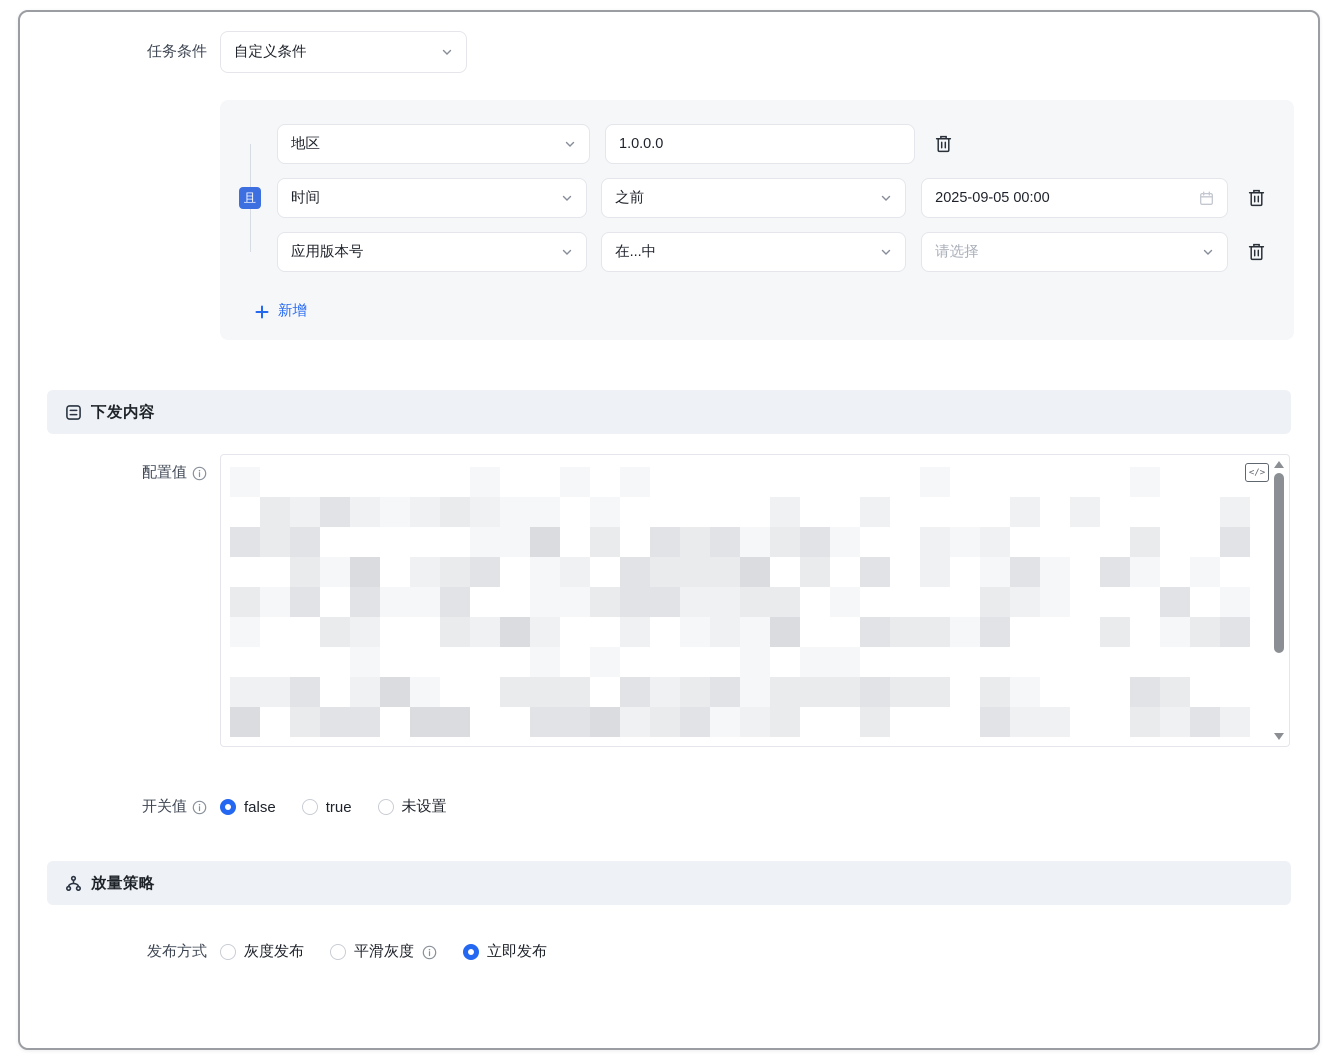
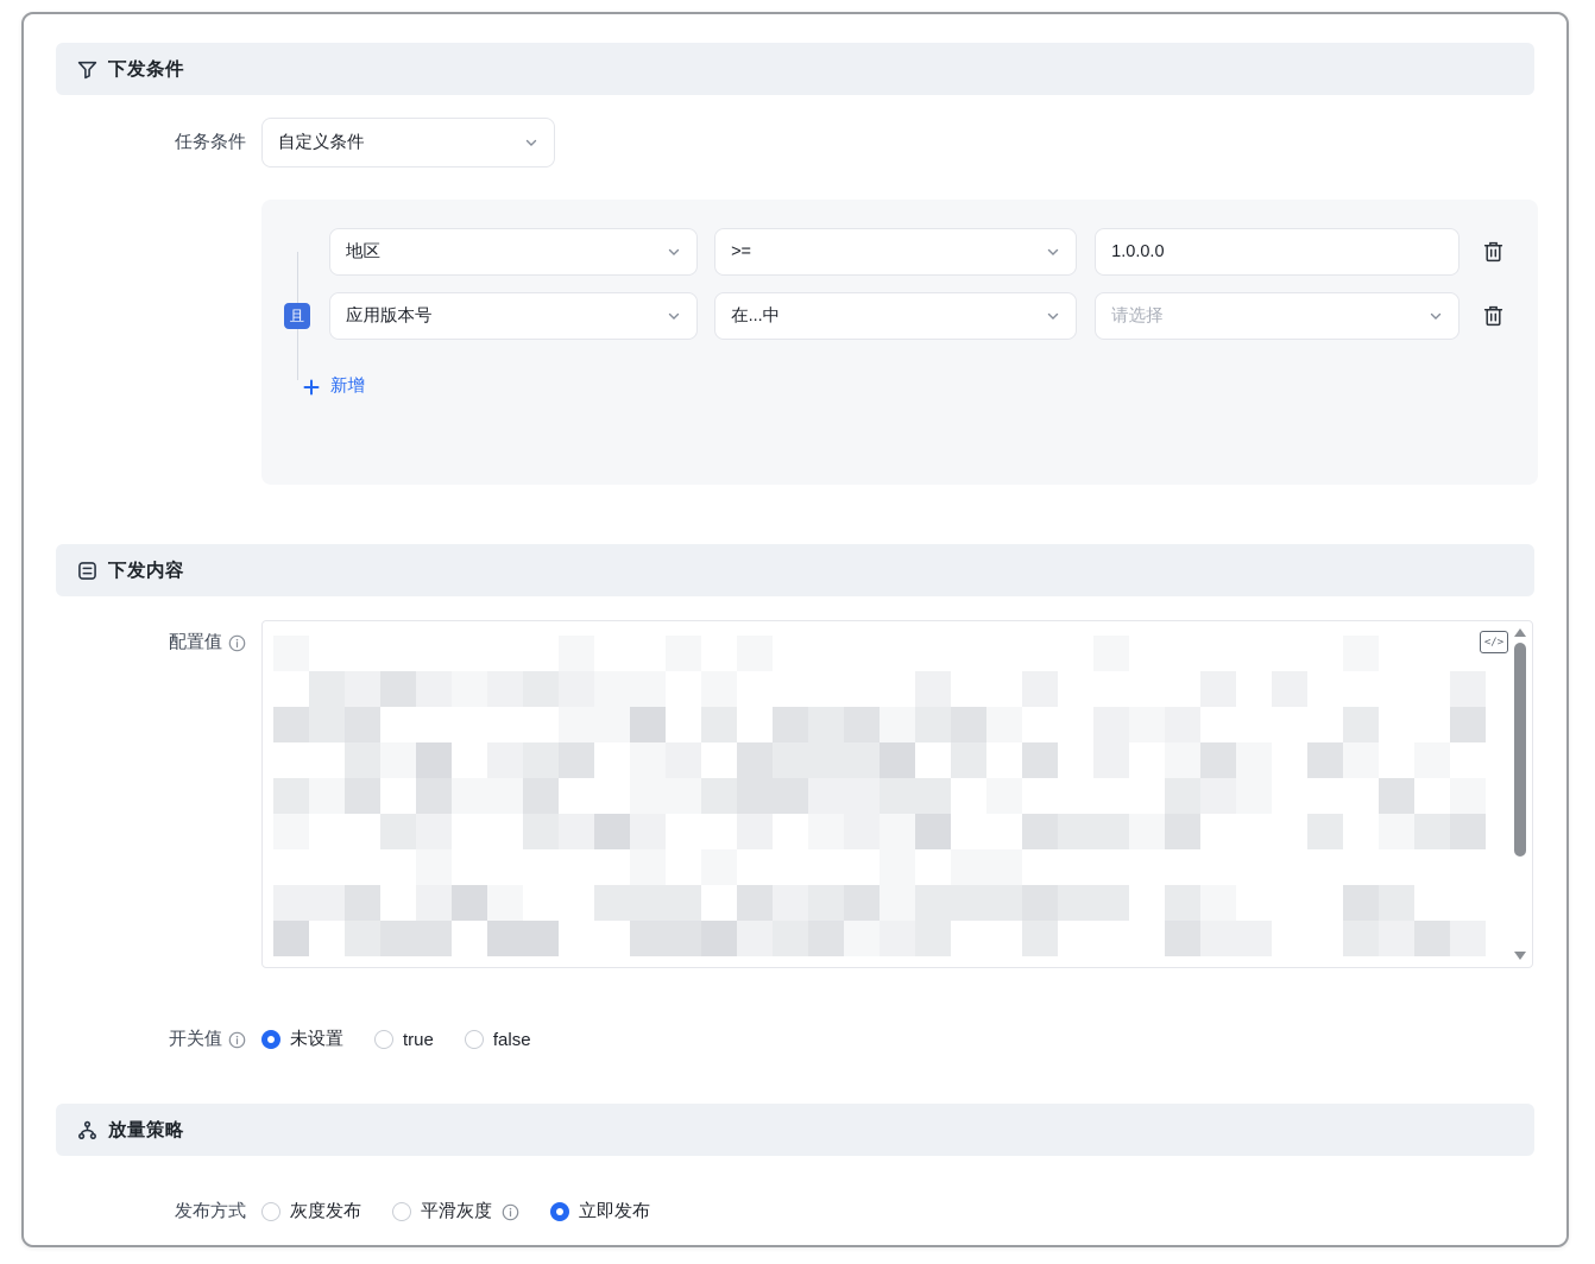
+ 下发条件
  任务条件
  自定义条件
  且
  地区
+ >=
  1.0.0.0
- 时间
- 之前
- 2025-09-05 00:00
  应用版本号
  在...中
  请选择
  新增
  下发内容
  配置值
  </>
  开关值
- false
+ 未设置
  true
- 未设置
+ false
  放量策略
  发布方式
  灰度发布
  平滑灰度
  立即发布
